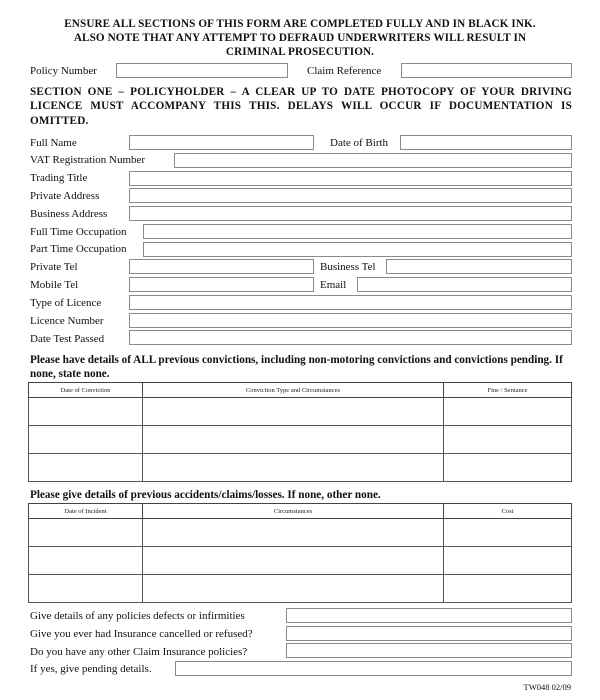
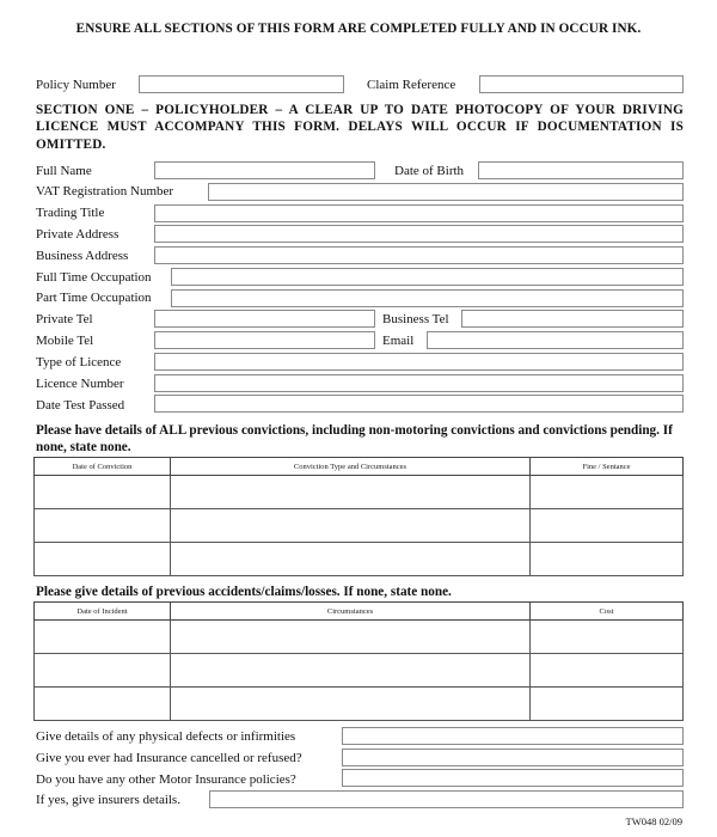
- ENSURE ALL SECTIONS OF THIS FORM ARE COMPLETED FULLY AND IN BLACK INK.
+ ENSURE ALL SECTIONS OF THIS FORM ARE COMPLETED FULLY AND IN OCCUR INK.
- ALSO NOTE THAT ANY ATTEMPT TO DEFRAUD UNDERWRITERS WILL RESULT IN
- CRIMINAL PROSECUTION.
  Policy Number
  Claim Reference
- SECTION ONE – POLICYHOLDER – A CLEAR UP TO DATE PHOTOCOPY OF YOUR DRIVING LICENCE MUST ACCOMPANY THIS THIS. DELAYS WILL OCCUR IF DOCUMENTATION IS OMITTED.
+ SECTION ONE – POLICYHOLDER – A CLEAR UP TO DATE PHOTOCOPY OF YOUR DRIVING LICENCE MUST ACCOMPANY THIS FORM. DELAYS WILL OCCUR IF DOCUMENTATION IS OMITTED.
  Full Name
  Date of Birth
  VAT Registration Number
  Trading Title
  Private Address
  Business Address
  Full Time Occupation
  Part Time Occupation
  Private Tel
  Business Tel
  Mobile Tel
  Email
  Type of Licence
  Licence Number
  Date Test Passed
  Please have details of ALL previous convictions, including non-motoring convictions and convictions pending. If none, state none.
- Please give details of previous accidents/claims/losses. If none, other none.
+ Please give details of previous accidents/claims/losses. If none, state none.
- Give details of any policies defects or infirmities
+ Give details of any physical defects or infirmities
  Give you ever had Insurance cancelled or refused?
- Do you have any other Claim Insurance policies?
+ Do you have any other Motor Insurance policies?
- If yes, give pending details.
+ If yes, give insurers details.
  TW048 02/09
